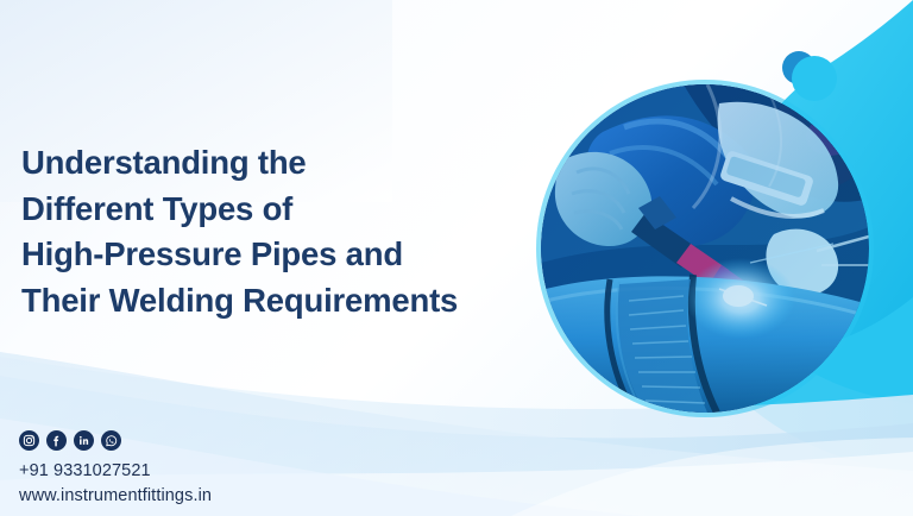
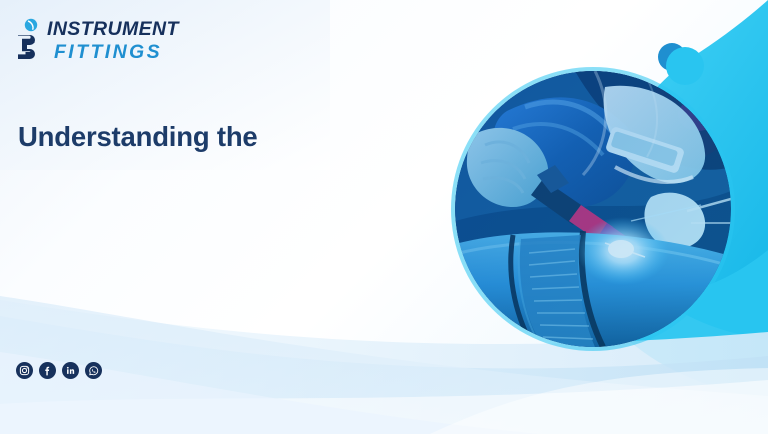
+ INSTRUMENT
+ FITTINGS
  Understanding the
- Different Types of
- High-Pressure Pipes and
- Their Welding Requirements
- +91 9331027521
- www.instrumentfittings.in
